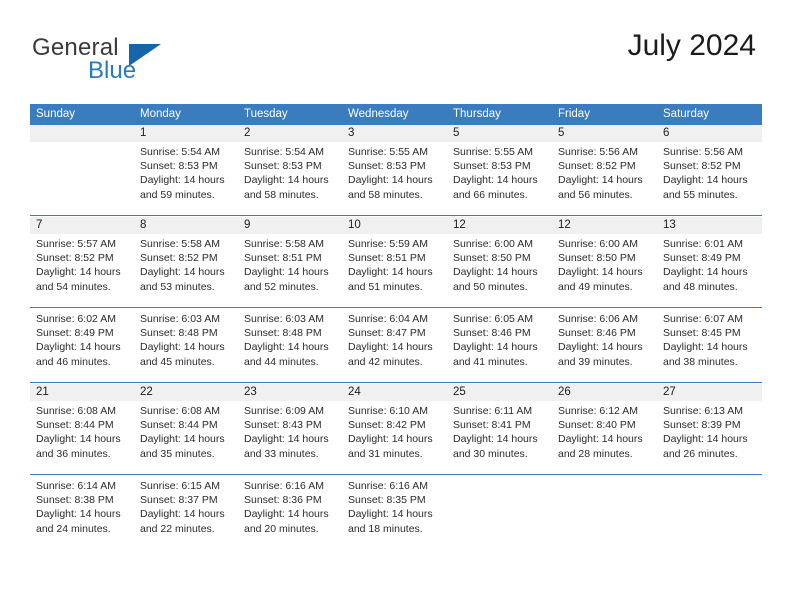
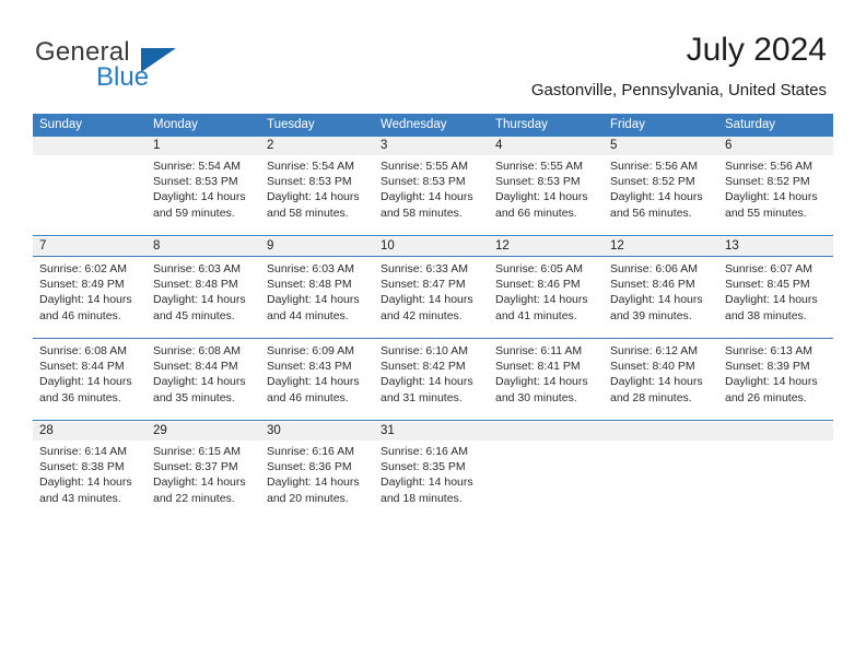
  General
  Blue
  July 2024
+ Gastonville, Pennsylvania, United States
  Sunday	Monday	Tuesday	Wednesday	Thursday	Friday	Saturday
- 	1	2	3	5	5	6
+ 	1	2	3	4	5	6
  	Sunrise: 5:54 AMSunset: 8:53 PMDaylight: 14 hoursand 59 minutes.	Sunrise: 5:54 AMSunset: 8:53 PMDaylight: 14 hoursand 58 minutes.	Sunrise: 5:55 AMSunset: 8:53 PMDaylight: 14 hoursand 58 minutes.	Sunrise: 5:55 AMSunset: 8:53 PMDaylight: 14 hoursand 66 minutes.	Sunrise: 5:56 AMSunset: 8:52 PMDaylight: 14 hoursand 56 minutes.	Sunrise: 5:56 AMSunset: 8:52 PMDaylight: 14 hoursand 55 minutes.
  7	8	9	10	12	12	13
- Sunrise: 5:57 AMSunset: 8:52 PMDaylight: 14 hoursand 54 minutes.	Sunrise: 5:58 AMSunset: 8:52 PMDaylight: 14 hoursand 53 minutes.	Sunrise: 5:58 AMSunset: 8:51 PMDaylight: 14 hoursand 52 minutes.	Sunrise: 5:59 AMSunset: 8:51 PMDaylight: 14 hoursand 51 minutes.	Sunrise: 6:00 AMSunset: 8:50 PMDaylight: 14 hoursand 50 minutes.	Sunrise: 6:00 AMSunset: 8:50 PMDaylight: 14 hoursand 49 minutes.	Sunrise: 6:01 AMSunset: 8:49 PMDaylight: 14 hoursand 48 minutes.
- Sunrise: 6:02 AMSunset: 8:49 PMDaylight: 14 hoursand 46 minutes.	Sunrise: 6:03 AMSunset: 8:48 PMDaylight: 14 hoursand 45 minutes.	Sunrise: 6:03 AMSunset: 8:48 PMDaylight: 14 hoursand 44 minutes.	Sunrise: 6:04 AMSunset: 8:47 PMDaylight: 14 hoursand 42 minutes.	Sunrise: 6:05 AMSunset: 8:46 PMDaylight: 14 hoursand 41 minutes.	Sunrise: 6:06 AMSunset: 8:46 PMDaylight: 14 hoursand 39 minutes.	Sunrise: 6:07 AMSunset: 8:45 PMDaylight: 14 hoursand 38 minutes.
+ Sunrise: 6:02 AMSunset: 8:49 PMDaylight: 14 hoursand 46 minutes.	Sunrise: 6:03 AMSunset: 8:48 PMDaylight: 14 hoursand 45 minutes.	Sunrise: 6:03 AMSunset: 8:48 PMDaylight: 14 hoursand 44 minutes.	Sunrise: 6:33 AMSunset: 8:47 PMDaylight: 14 hoursand 42 minutes.	Sunrise: 6:05 AMSunset: 8:46 PMDaylight: 14 hoursand 41 minutes.	Sunrise: 6:06 AMSunset: 8:46 PMDaylight: 14 hoursand 39 minutes.	Sunrise: 6:07 AMSunset: 8:45 PMDaylight: 14 hoursand 38 minutes.
- 21	22	23	24	25	26	27
- Sunrise: 6:08 AMSunset: 8:44 PMDaylight: 14 hoursand 36 minutes.	Sunrise: 6:08 AMSunset: 8:44 PMDaylight: 14 hoursand 35 minutes.	Sunrise: 6:09 AMSunset: 8:43 PMDaylight: 14 hoursand 33 minutes.	Sunrise: 6:10 AMSunset: 8:42 PMDaylight: 14 hoursand 31 minutes.	Sunrise: 6:11 AMSunset: 8:41 PMDaylight: 14 hoursand 30 minutes.	Sunrise: 6:12 AMSunset: 8:40 PMDaylight: 14 hoursand 28 minutes.	Sunrise: 6:13 AMSunset: 8:39 PMDaylight: 14 hoursand 26 minutes.
+ Sunrise: 6:08 AMSunset: 8:44 PMDaylight: 14 hoursand 36 minutes.	Sunrise: 6:08 AMSunset: 8:44 PMDaylight: 14 hoursand 35 minutes.	Sunrise: 6:09 AMSunset: 8:43 PMDaylight: 14 hoursand 46 minutes.	Sunrise: 6:10 AMSunset: 8:42 PMDaylight: 14 hoursand 31 minutes.	Sunrise: 6:11 AMSunset: 8:41 PMDaylight: 14 hoursand 30 minutes.	Sunrise: 6:12 AMSunset: 8:40 PMDaylight: 14 hoursand 28 minutes.	Sunrise: 6:13 AMSunset: 8:39 PMDaylight: 14 hoursand 26 minutes.
+ 28	29	30	31
- Sunrise: 6:14 AMSunset: 8:38 PMDaylight: 14 hoursand 24 minutes.	Sunrise: 6:15 AMSunset: 8:37 PMDaylight: 14 hoursand 22 minutes.	Sunrise: 6:16 AMSunset: 8:36 PMDaylight: 14 hoursand 20 minutes.	Sunrise: 6:16 AMSunset: 8:35 PMDaylight: 14 hoursand 18 minutes.
+ Sunrise: 6:14 AMSunset: 8:38 PMDaylight: 14 hoursand 43 minutes.	Sunrise: 6:15 AMSunset: 8:37 PMDaylight: 14 hoursand 22 minutes.	Sunrise: 6:16 AMSunset: 8:36 PMDaylight: 14 hoursand 20 minutes.	Sunrise: 6:16 AMSunset: 8:35 PMDaylight: 14 hoursand 18 minutes.
